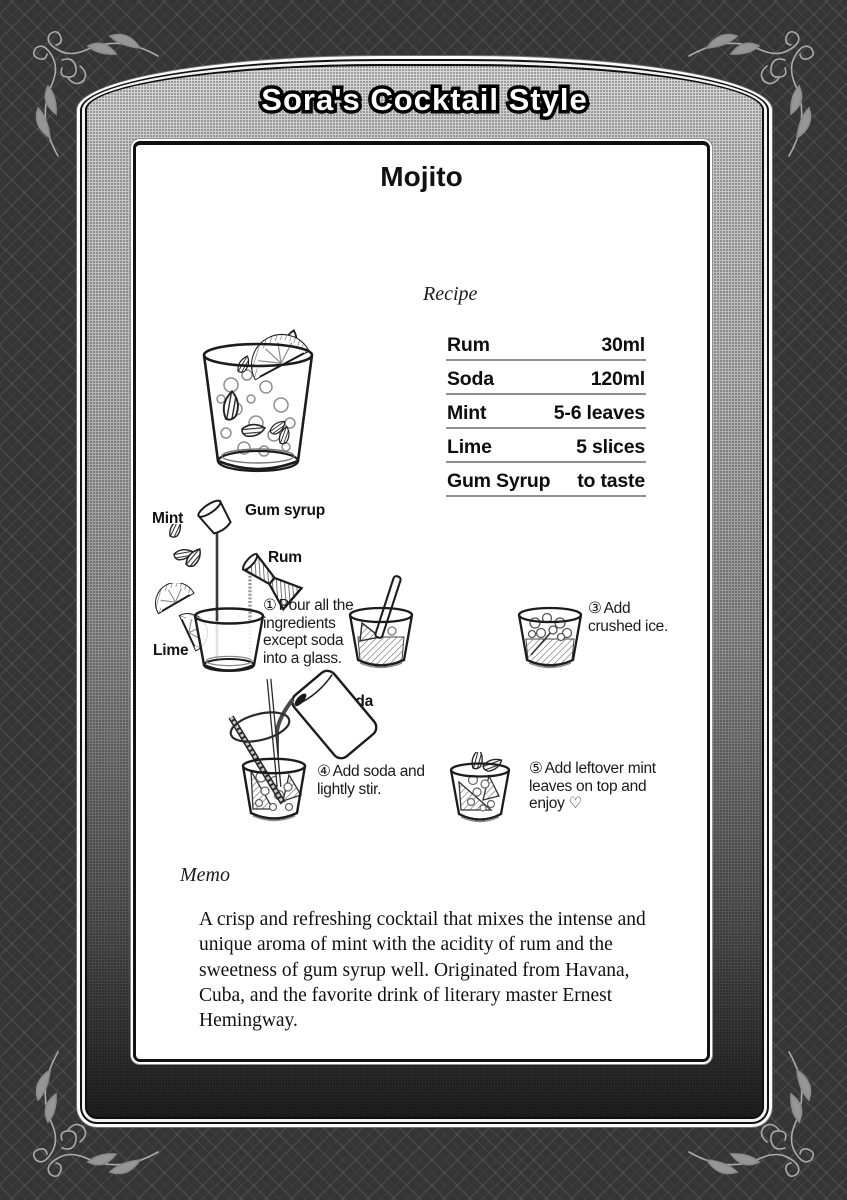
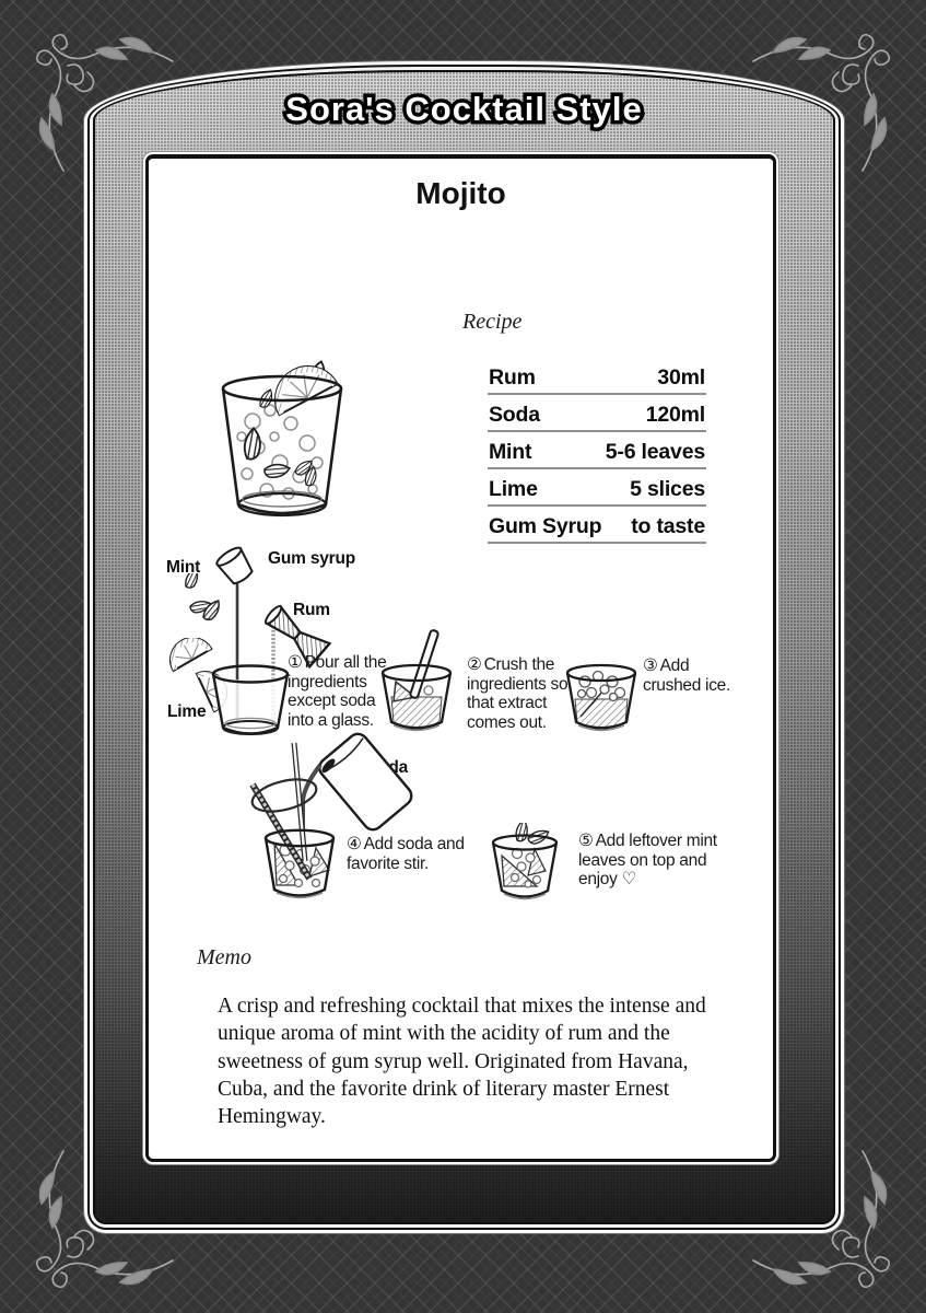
  Sora's Cocktail Style
  Mojito
  Recipe
  Rum
  30ml
  Soda
  120ml
  Mint
  5-6 leaves
  Lime
  5 slices
  Gum Syrup
  to taste
  Mint
  Gum syrup
  Rum
  Lime
  ①Pour all the ingredients except soda into a glass.
+ ②Crush the ingredients so that extract comes out.
  ③Add crushed ice.
- ④Add soda and lightly stir.
+ ④Add soda and favorite stir.
  ⑤Add leftover mint leaves on top and enjoy ♡
  Memo
  A crisp and refreshing cocktail that mixes the intense and unique aroma of mint with the acidity of rum and the sweetness of gum syrup well. Originated from Havana, Cuba, and the favorite drink of literary master Ernest Hemingway.
